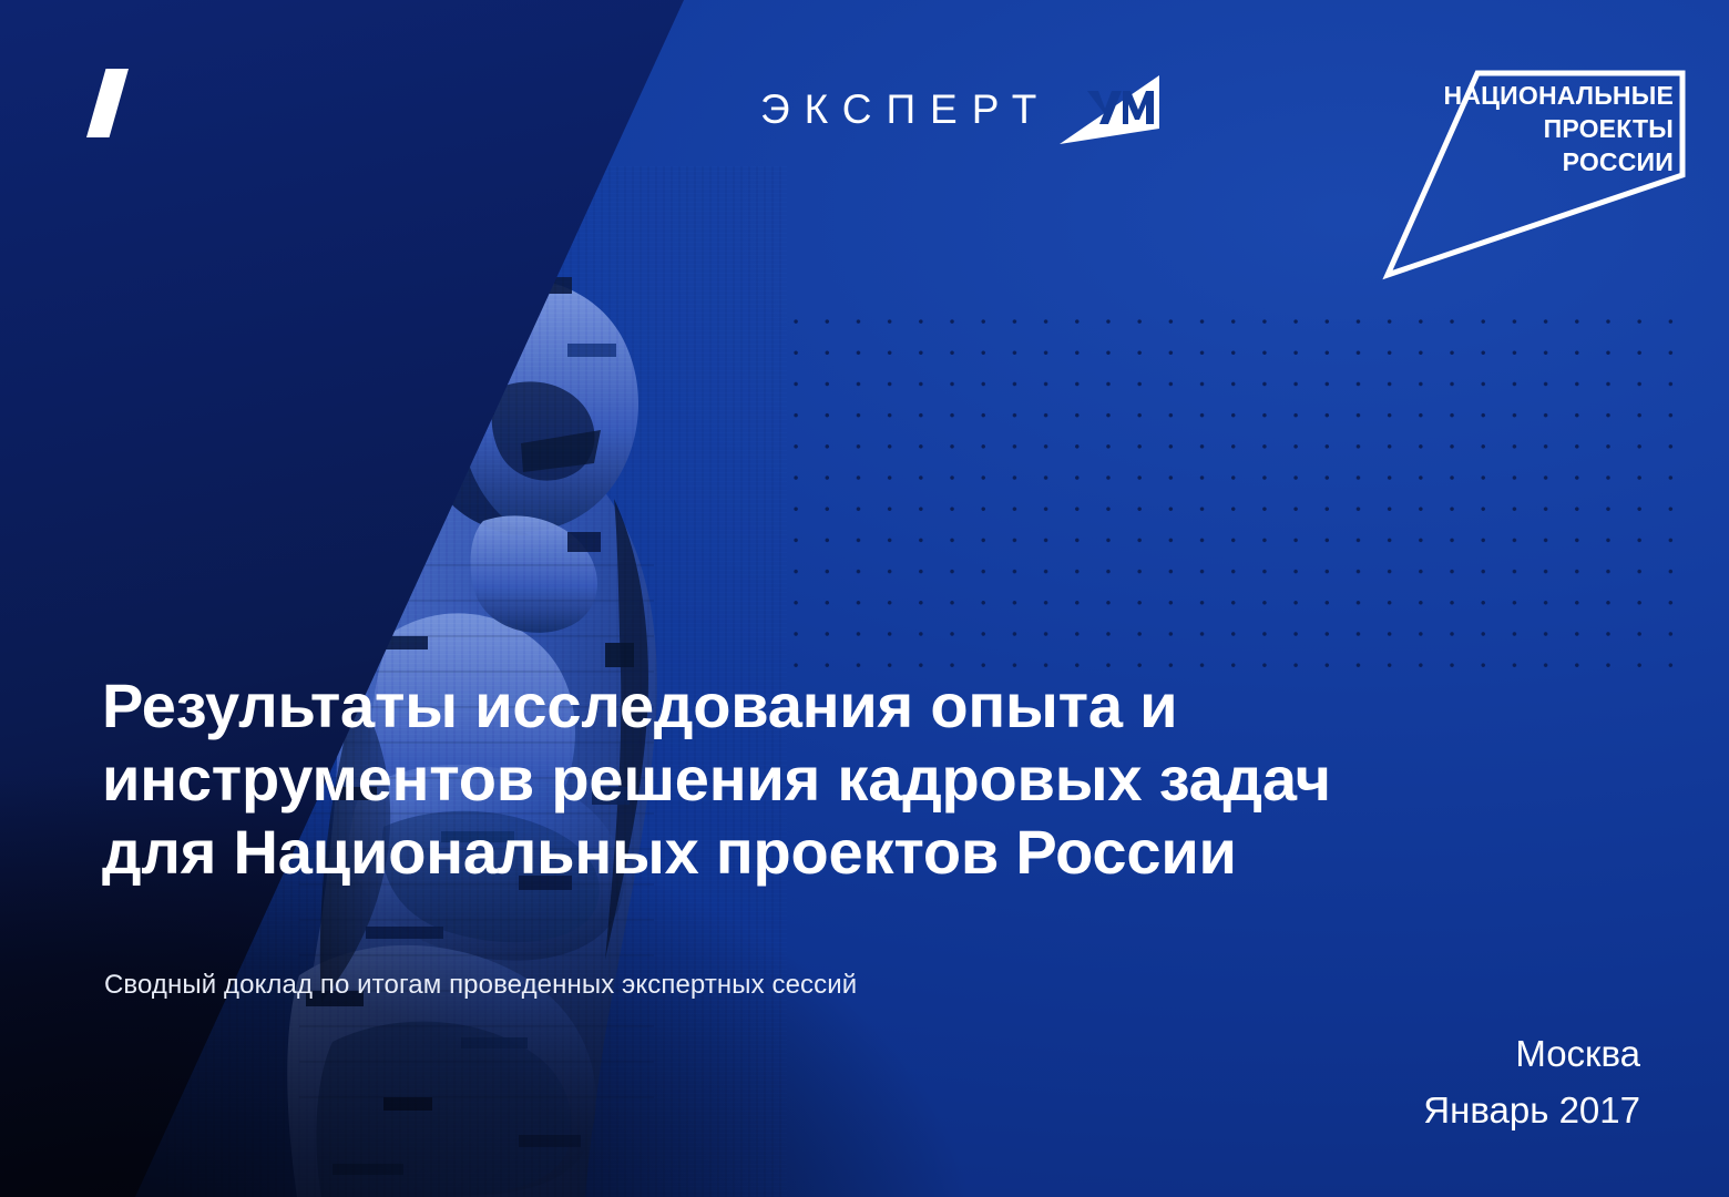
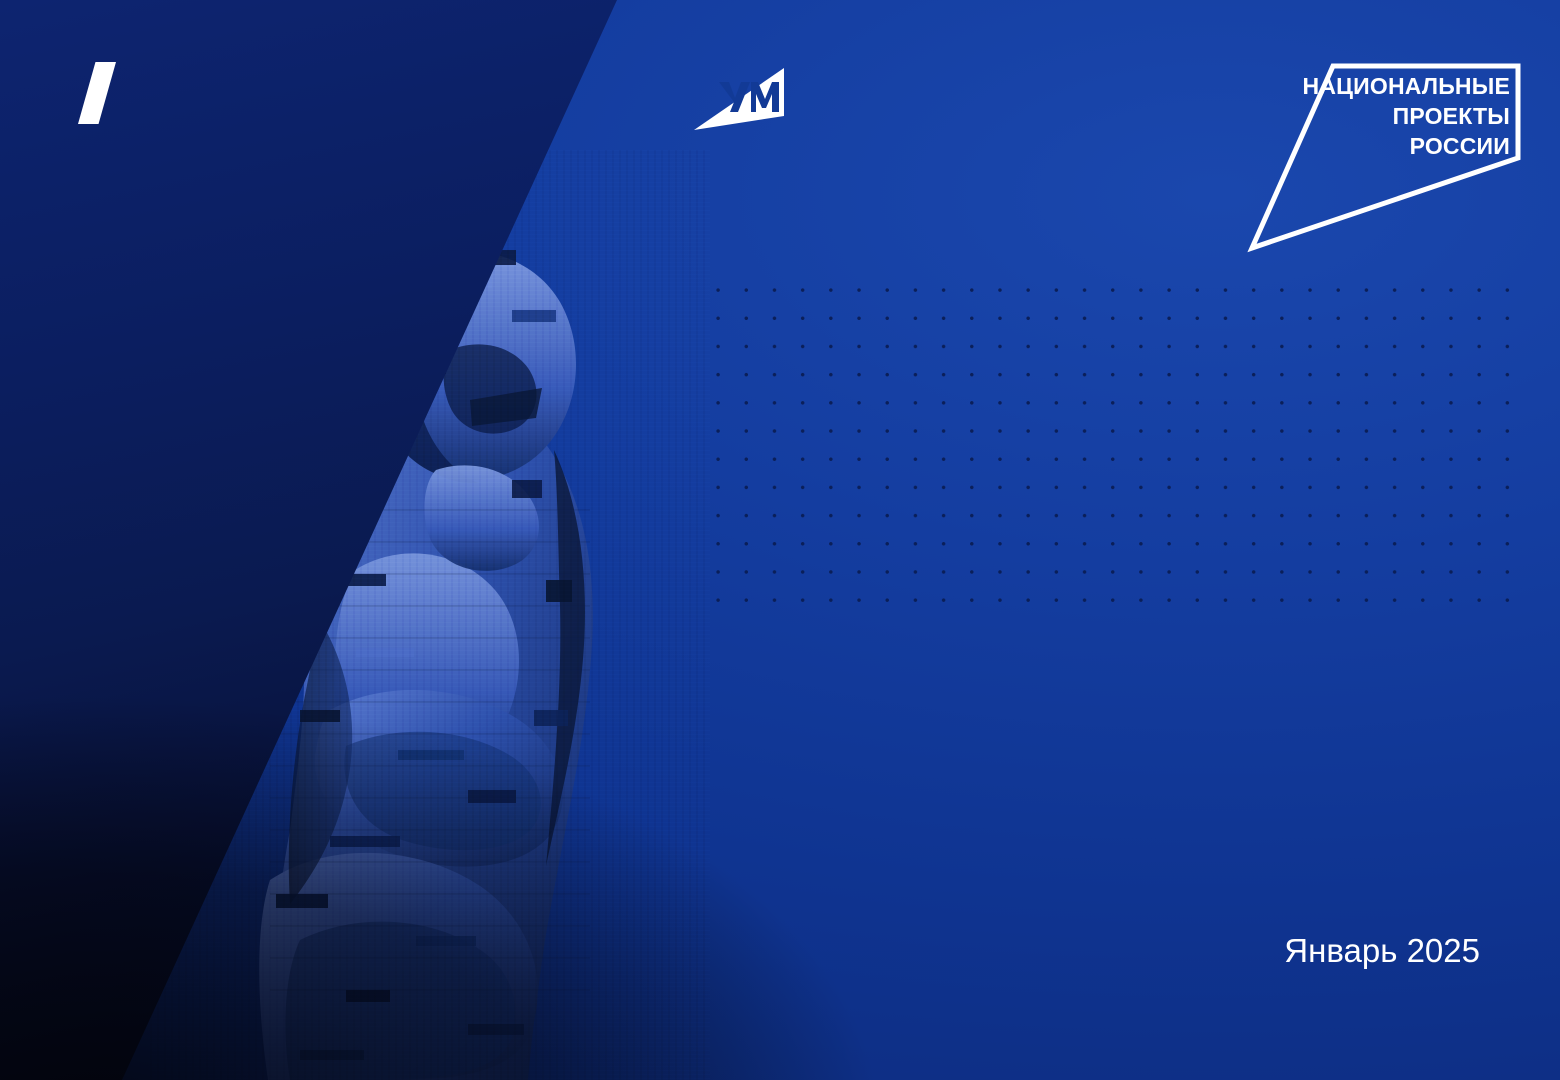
- ЭКСПЕРТ
  НАЦИОНАЛЬНЫЕ
  ПРОЕКТЫ
  РОССИИ
- Результаты исследования опыта и
- инструментов решения кадровых задач
- для Национальных проектов России
- Сводный доклад по итогам проведенных экспертных сессий
- Москва
- Январь 2017
+ Январь 2025
